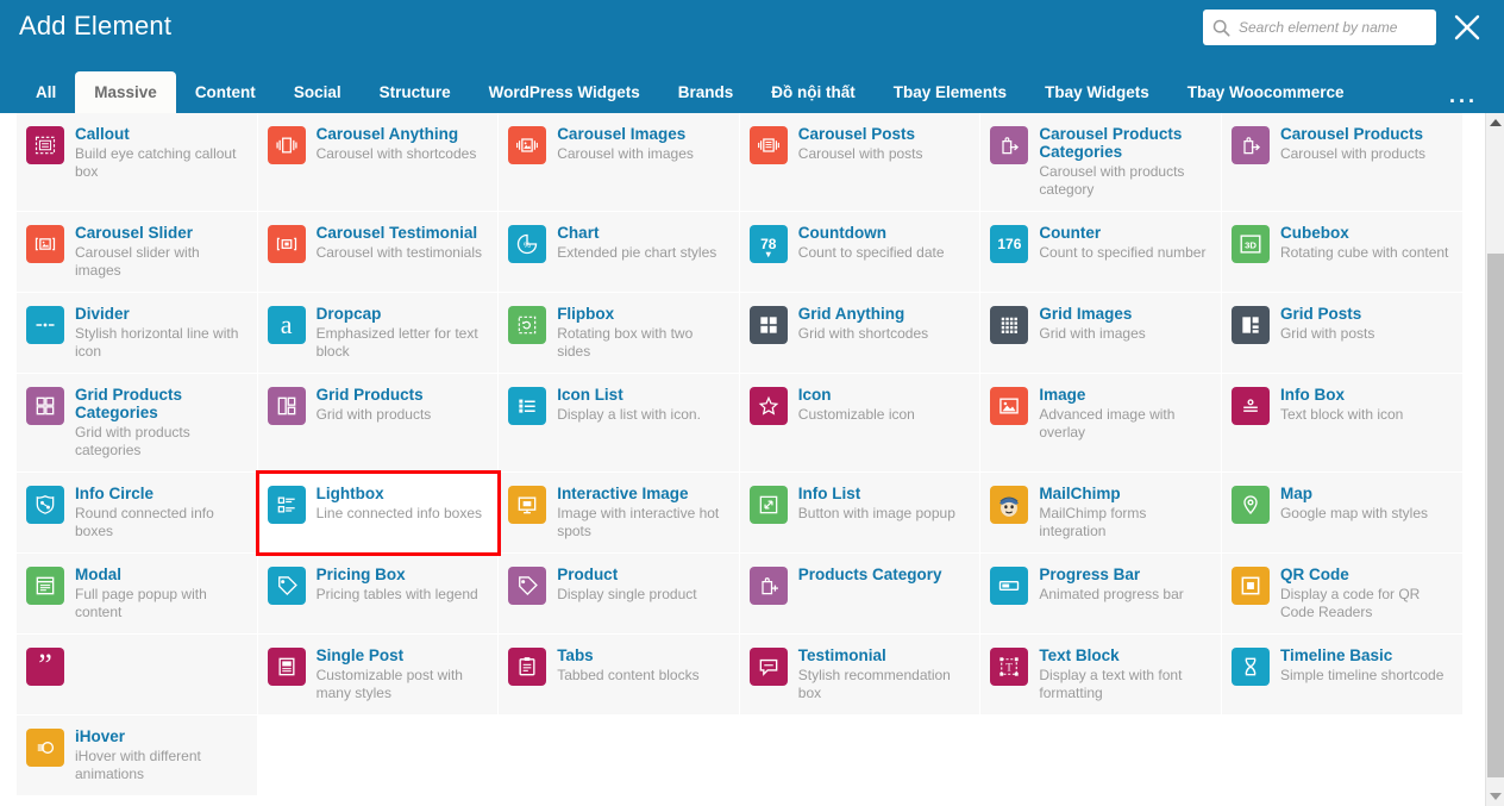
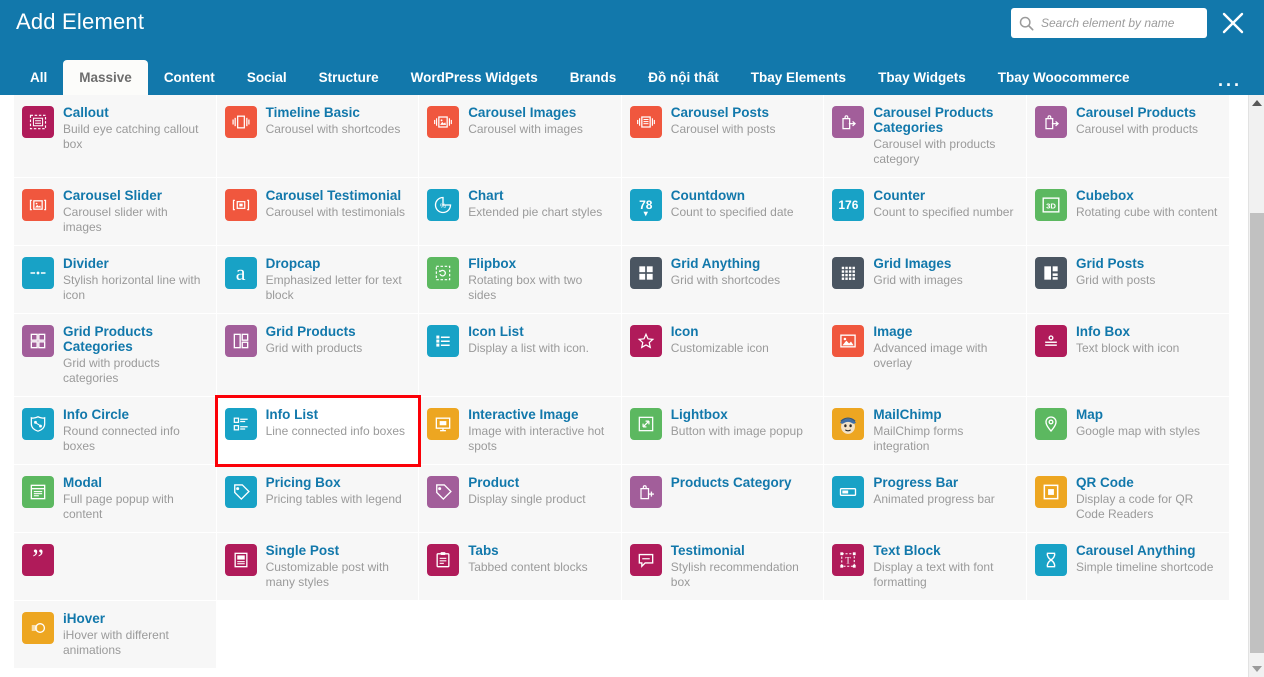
  Add Element
  Search element by name
  All
  Massive
  Content
  Social
  Structure
  WordPress Widgets
  Brands
  Đồ nội thất
  Tbay Elements
  Tbay Widgets
  Tbay Woocommerce
  ...
  Callout
  Build eye catching callout box
- Carousel Anything
+ Timeline Basic
  Carousel with shortcodes
  Carousel Images
  Carousel with images
  Carousel Posts
  Carousel with posts
  Carousel Products Categories
  Carousel with products category
  Carousel Products
  Carousel with products
  Carousel Slider
  Carousel slider with images
  Carousel Testimonial
  Carousel with testimonials
  Chart
  Extended pie chart styles
  78
  ▾
  Countdown
  Count to specified date
  176
  Counter
  Count to specified number
  3D
  Cubebox
  Rotating cube with content
  Divider
  Stylish horizontal line with icon
  a
  Dropcap
  Emphasized letter for text block
  Flipbox
  Rotating box with two sides
  Grid Anything
  Grid with shortcodes
  Grid Images
  Grid with images
  Grid Posts
  Grid with posts
  Grid Products Categories
  Grid with products categories
  Grid Products
  Grid with products
  Icon List
  Display a list with icon.
  Icon
  Customizable icon
  Image
  Advanced image with overlay
  Info Box
  Text block with icon
  Info Circle
  Round connected info boxes
- Lightbox
+ Info List
  Line connected info boxes
  Interactive Image
  Image with interactive hot spots
- Info List
+ Lightbox
  Button with image popup
  MailChimp
  MailChimp forms integration
  Map
  Google map with styles
  Modal
  Full page popup with content
  Pricing Box
  Pricing tables with legend
  Product
  Display single product
  Products Category
  Progress Bar
  Animated progress bar
  QR Code
  Display a code for QR Code Readers
  ”
  Single Post
  Customizable post with many styles
  Tabs
  Tabbed content blocks
  Testimonial
  Stylish recommendation box
  T
  Text Block
  Display a text with font formatting
- Timeline Basic
+ Carousel Anything
  Simple timeline shortcode
  iHover
  iHover with different animations
